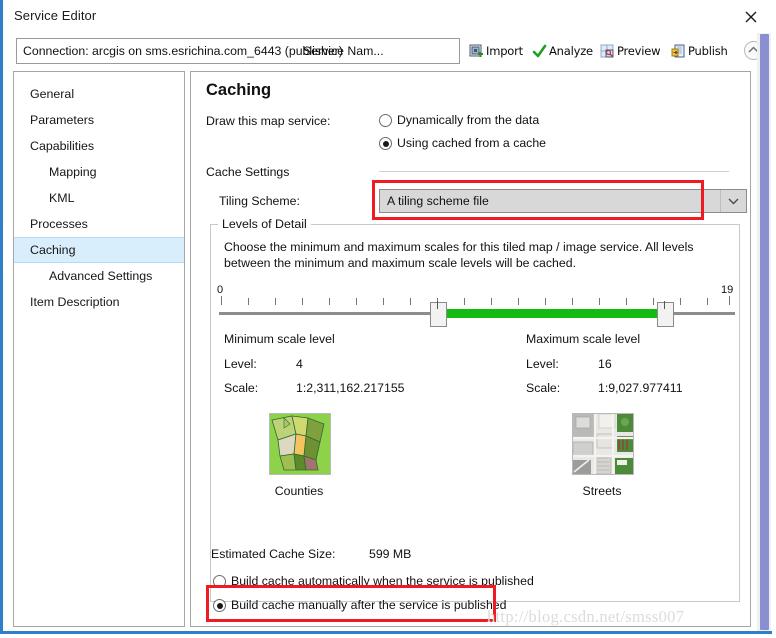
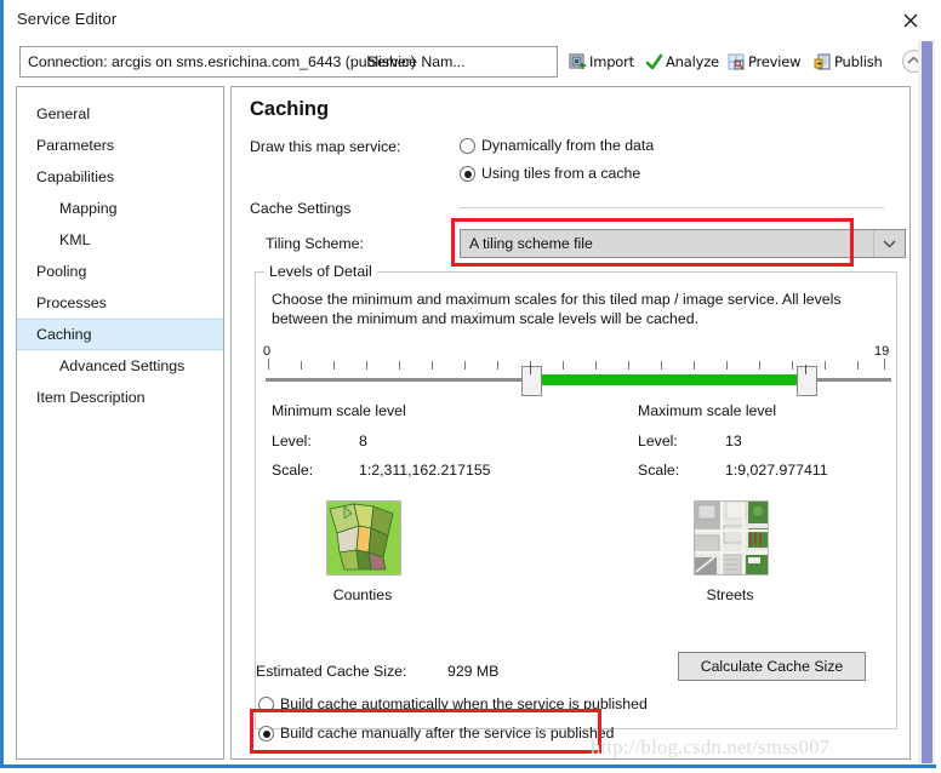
  Service Editor
  Connection: arcgis on sms.esrichina.com_6443 (publisher)
  Service Nam...
  Import
  Analyze
  Preview
  Publish
  General
  Parameters
  Capabilities
  Mapping
  KML
+ Pooling
  Processes
  Caching
  Advanced Settings
  Item Description
  Caching
  Draw this map service:
  Dynamically from the data
- Using cached from a cache
+ Using tiles from a cache
  Cache Settings
  Tiling Scheme:
  A tiling scheme file
  Levels of Detail
  Choose the minimum and maximum scales for this tiled map / image service. All levels between the minimum and maximum scale levels will be cached.
  0
  19
  Minimum scale level
  Level:
- 4
+ 8
  Scale:
  1:2,311,162.217155
  Maximum scale level
  Level:
- 16
+ 13
  Scale:
  1:9,027.977411
  Counties
  Streets
  Estimated Cache Size:
- 599 MB
+ 929 MB
+ Calculate Cache Size
  Build cache automatically when the service is published
  Build cache manually after the service is published
  http://blog.csdn.net/smss007
